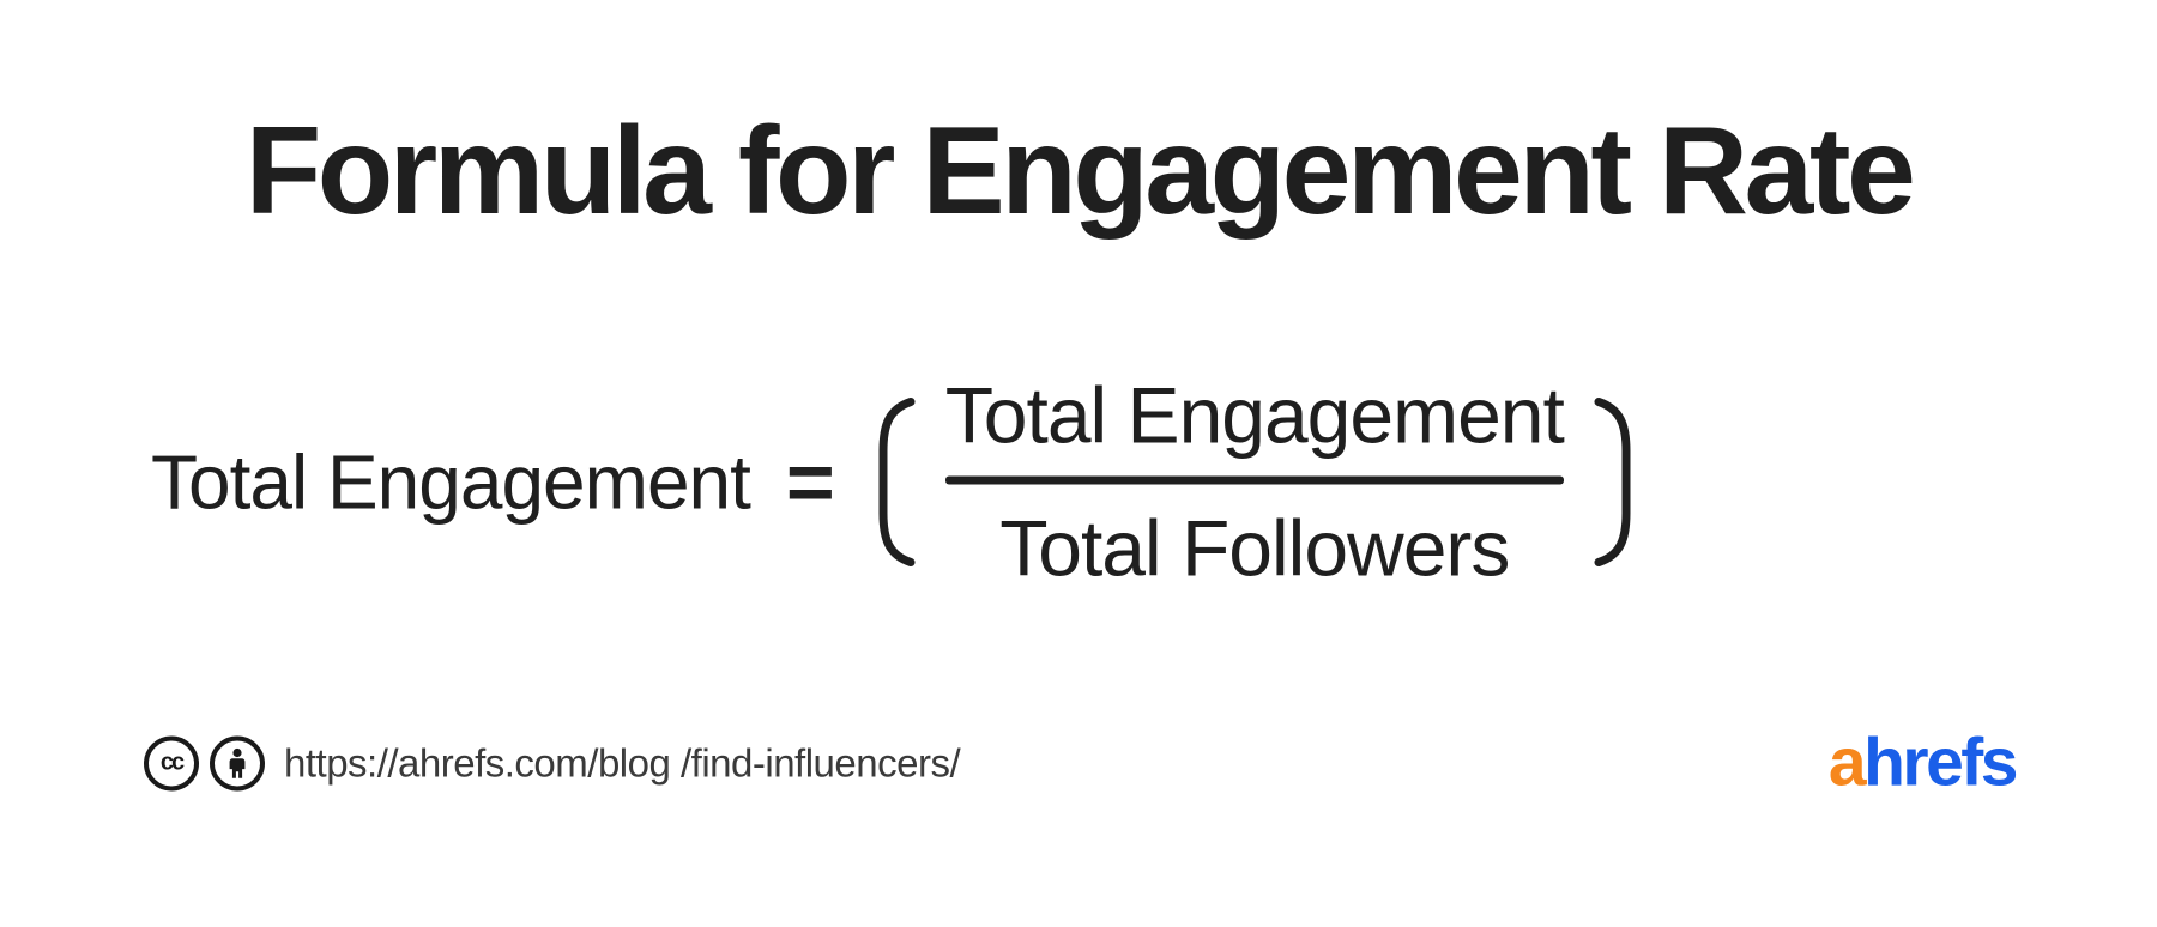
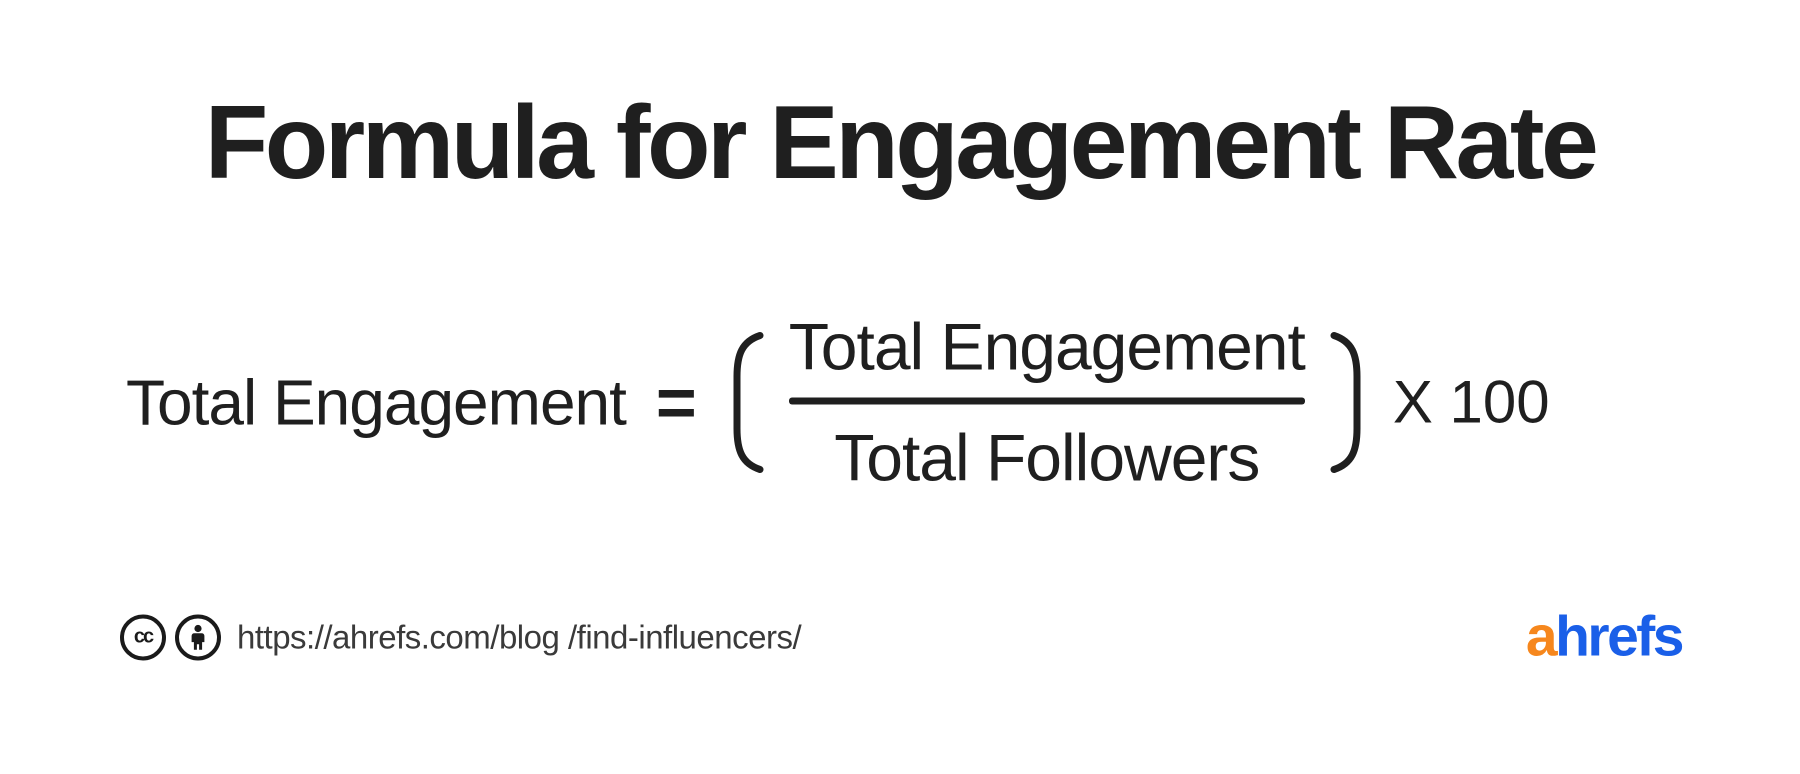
  Formula for Engagement Rate
  Total Engagement
  =
  Total Engagement
  Total Followers
+ X 100
  cc
  https://ahrefs.com/blog /find-influencers/
  ahrefs
